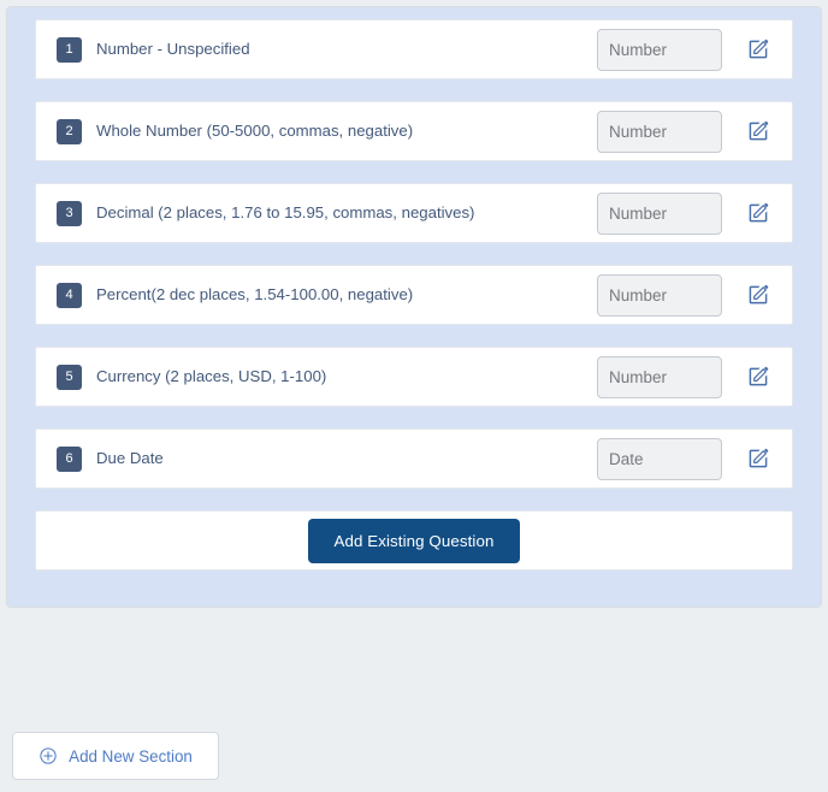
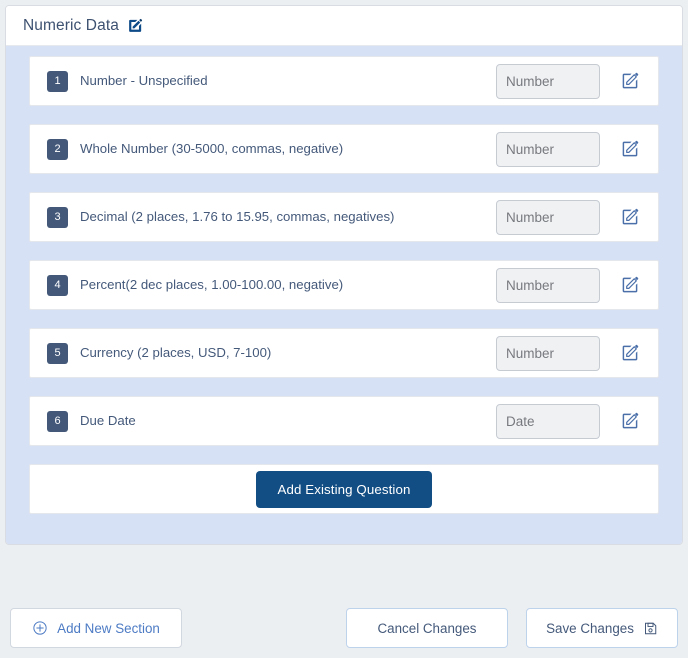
+ Numeric Data
  1
  Number - Unspecified
  Number
  2
- Whole Number (50-5000, commas, negative)
+ Whole Number (30-5000, commas, negative)
  Number
  3
  Decimal (2 places, 1.76 to 15.95, commas, negatives)
  Number
  4
- Percent(2 dec places, 1.54-100.00, negative)
+ Percent(2 dec places, 1.00-100.00, negative)
  Number
  5
- Currency (2 places, USD, 1-100)
+ Currency (2 places, USD, 7-100)
  Number
  6
  Due Date
  Date
  Add Existing Question
  Add New Section
+ Cancel Changes
+ Save Changes
